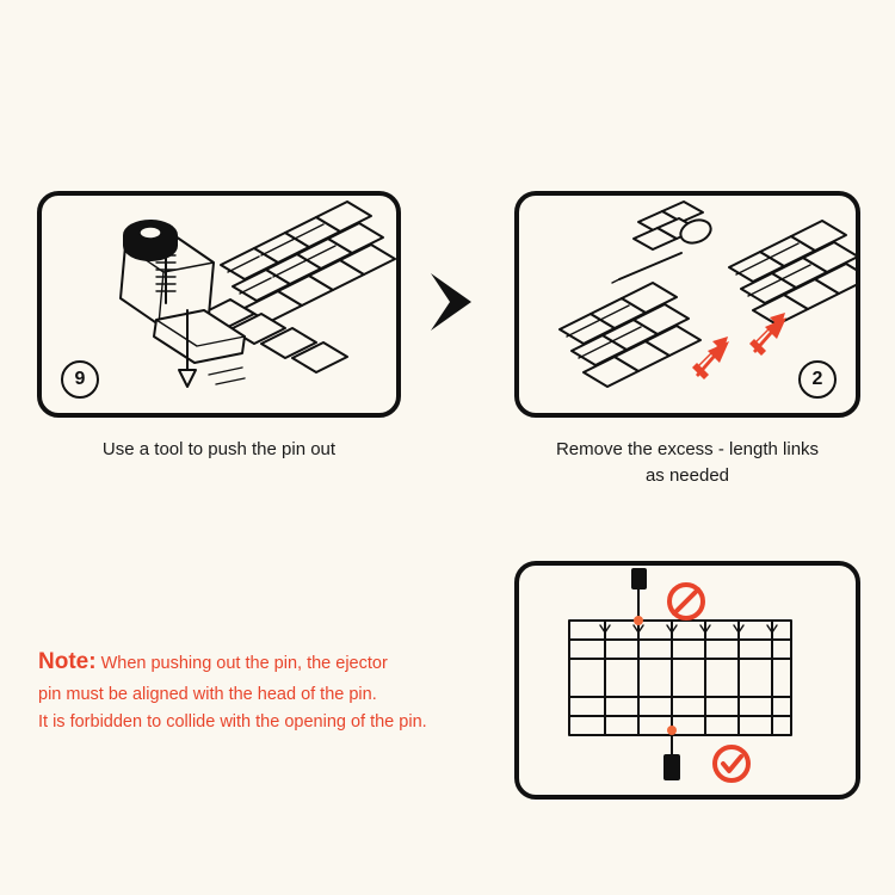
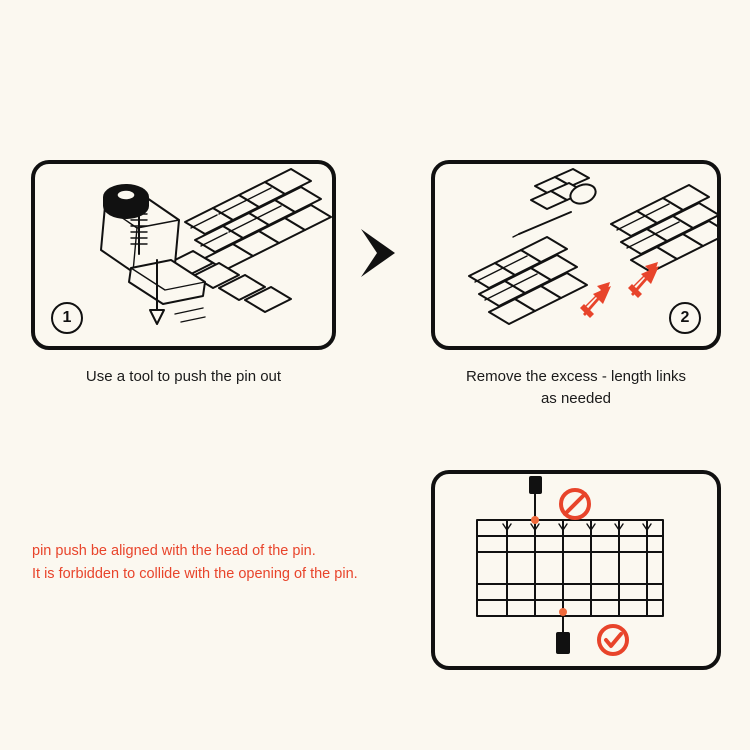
- 9
+ 1
  Use a tool to push the pin out
  2
  Remove the excess - length links
  as needed
- Note: When pushing out the pin, the ejector
- pin must be aligned with the head of the pin.
+ pin push be aligned with the head of the pin.
  It is forbidden to collide with the opening of the pin.
